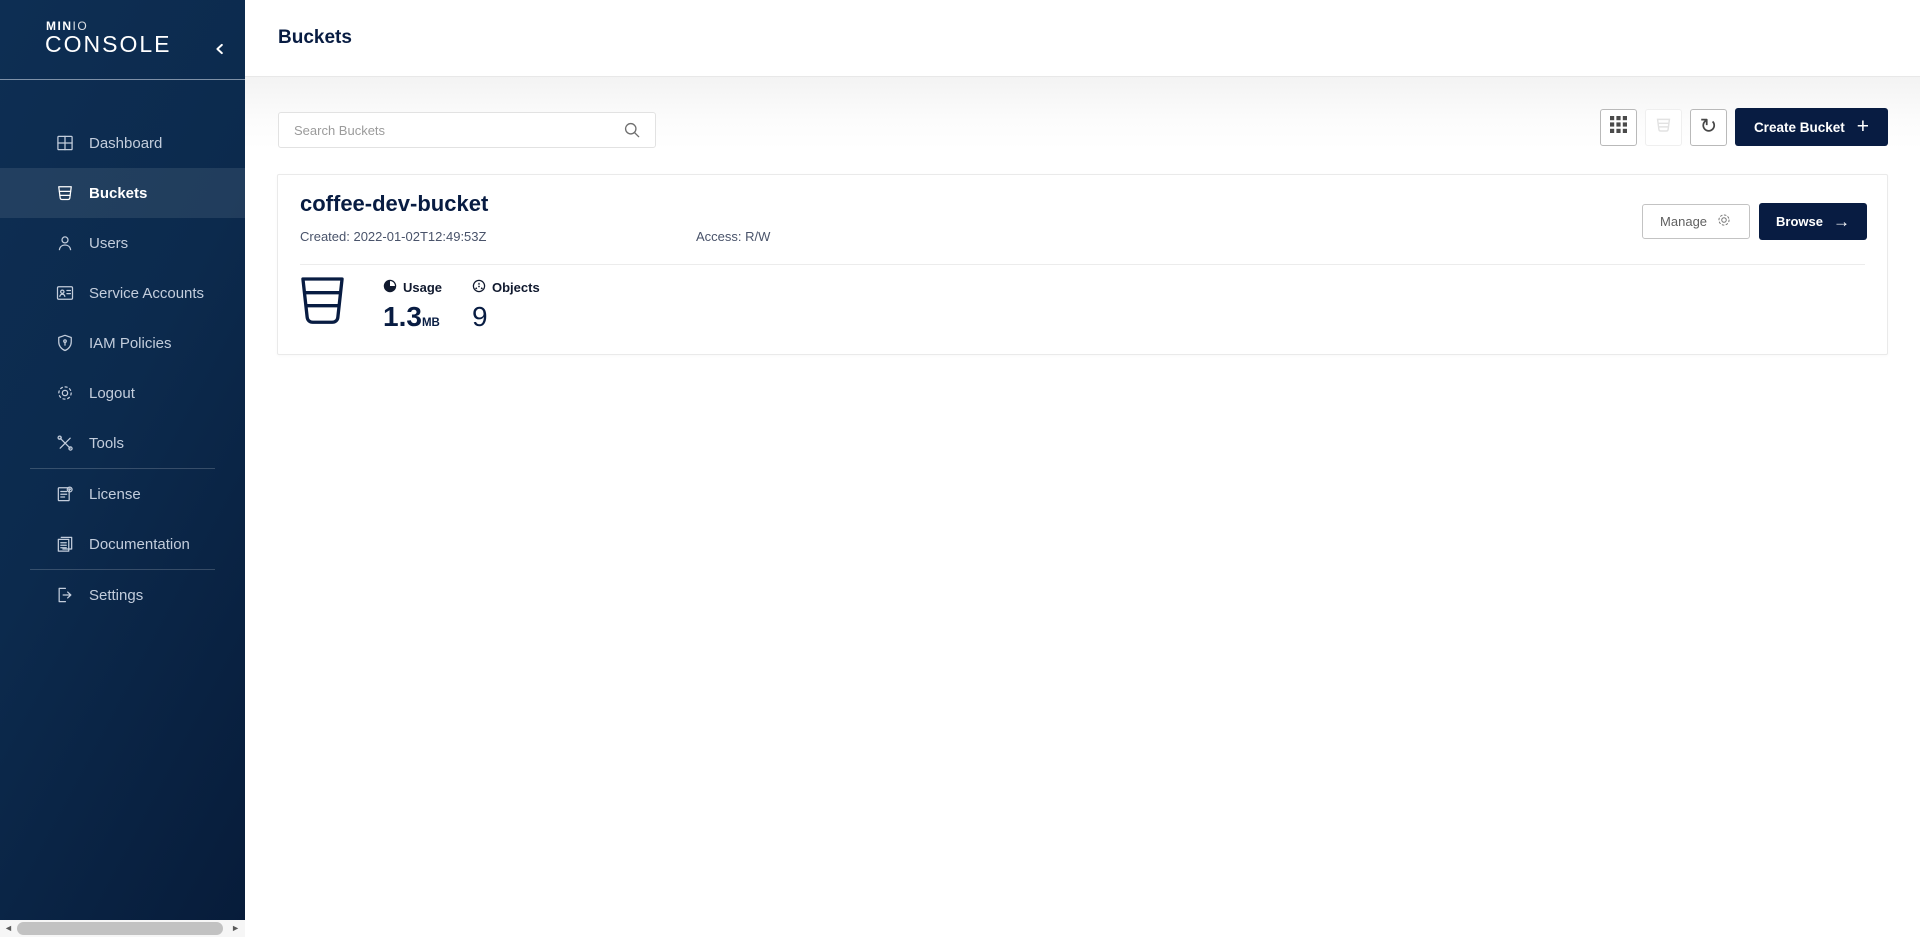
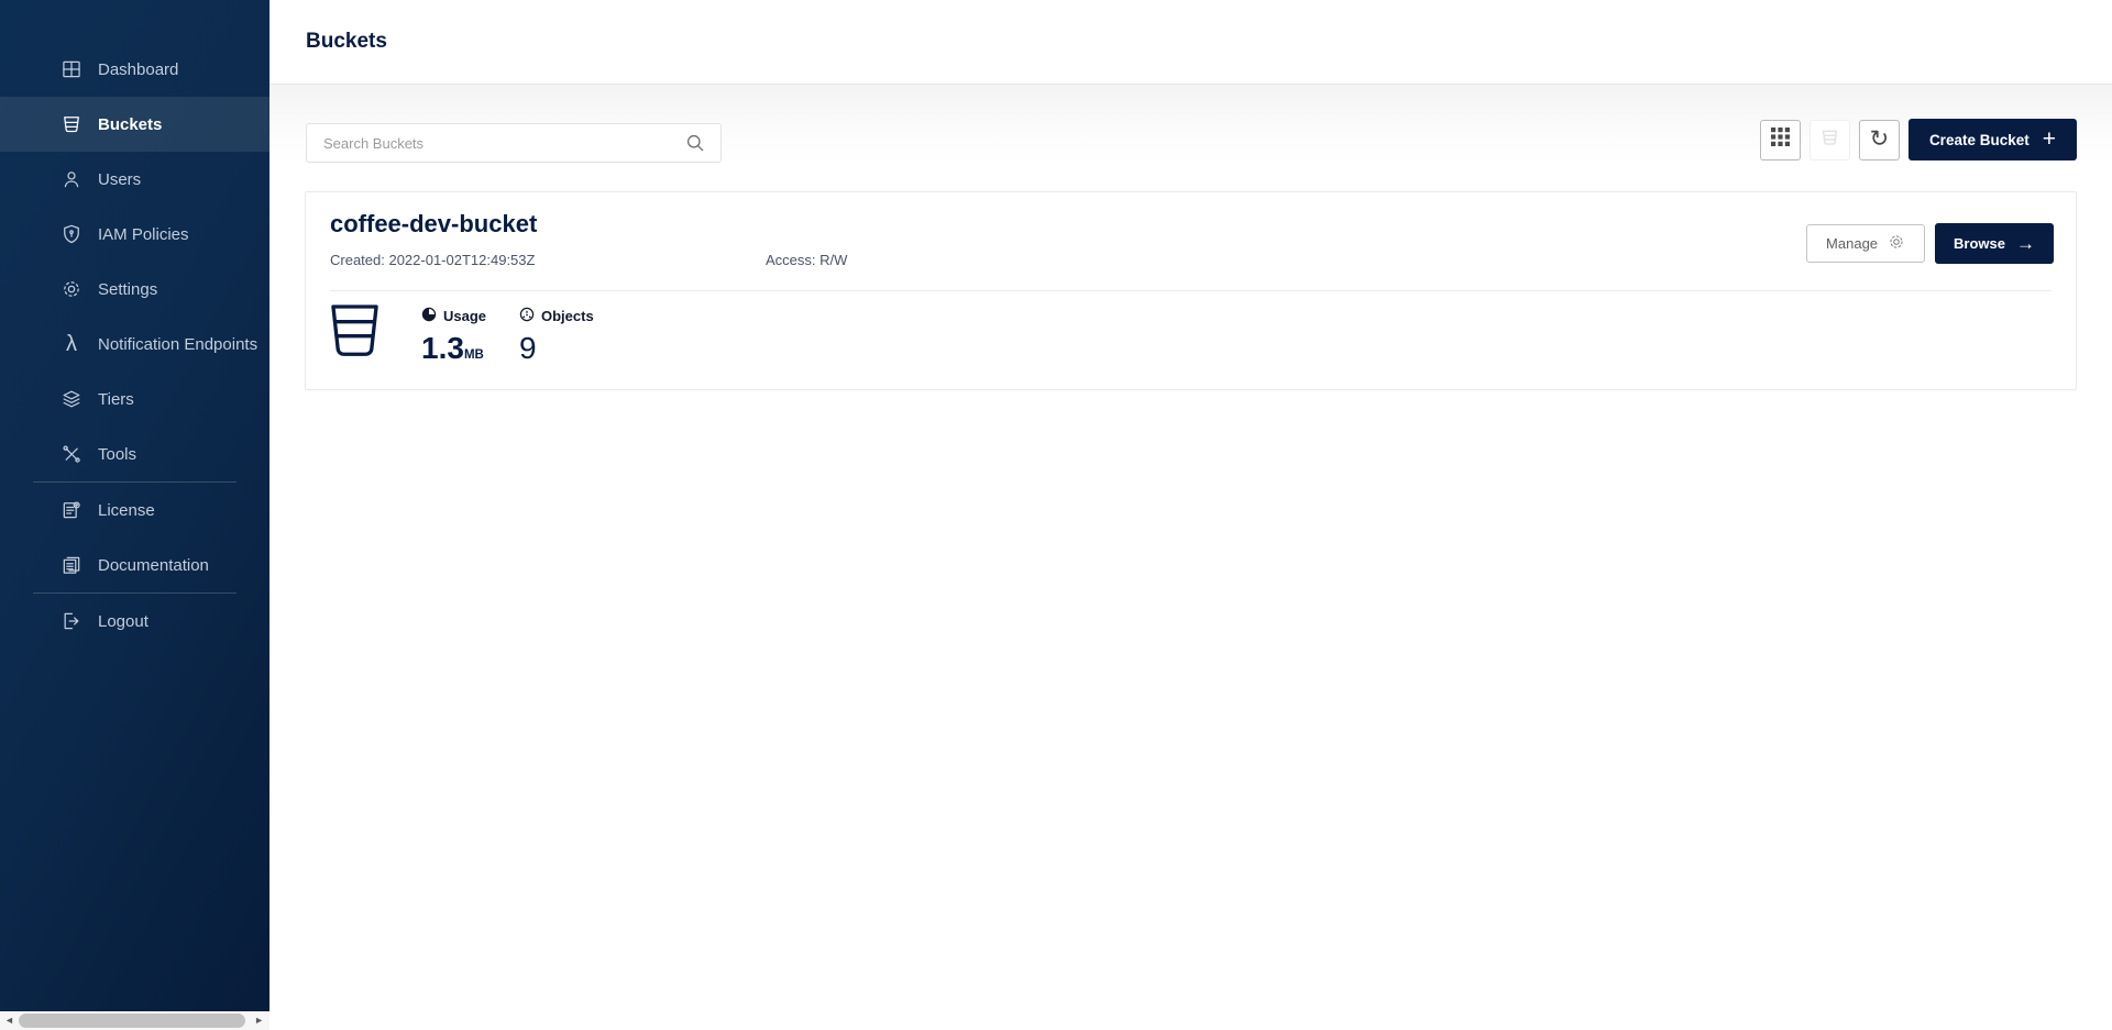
- MINIO
- CONSOLE
  Dashboard
  Buckets
  Users
- Service Accounts
  IAM Policies
- Logout
+ Settings
+ λ
+ Notification Endpoints
+ Tiers
  Tools
  License
  Documentation
- Settings
+ Logout
  ◄
  ►
  Buckets
  Search Buckets
  ↻
  Create Bucket
  +
  coffee-dev-bucket
  Created: 2022-01-02T12:49:53Z
  Access: R/W
  Manage
  Browse
  →
  Usage
  1.3MB
  Objects
  9
